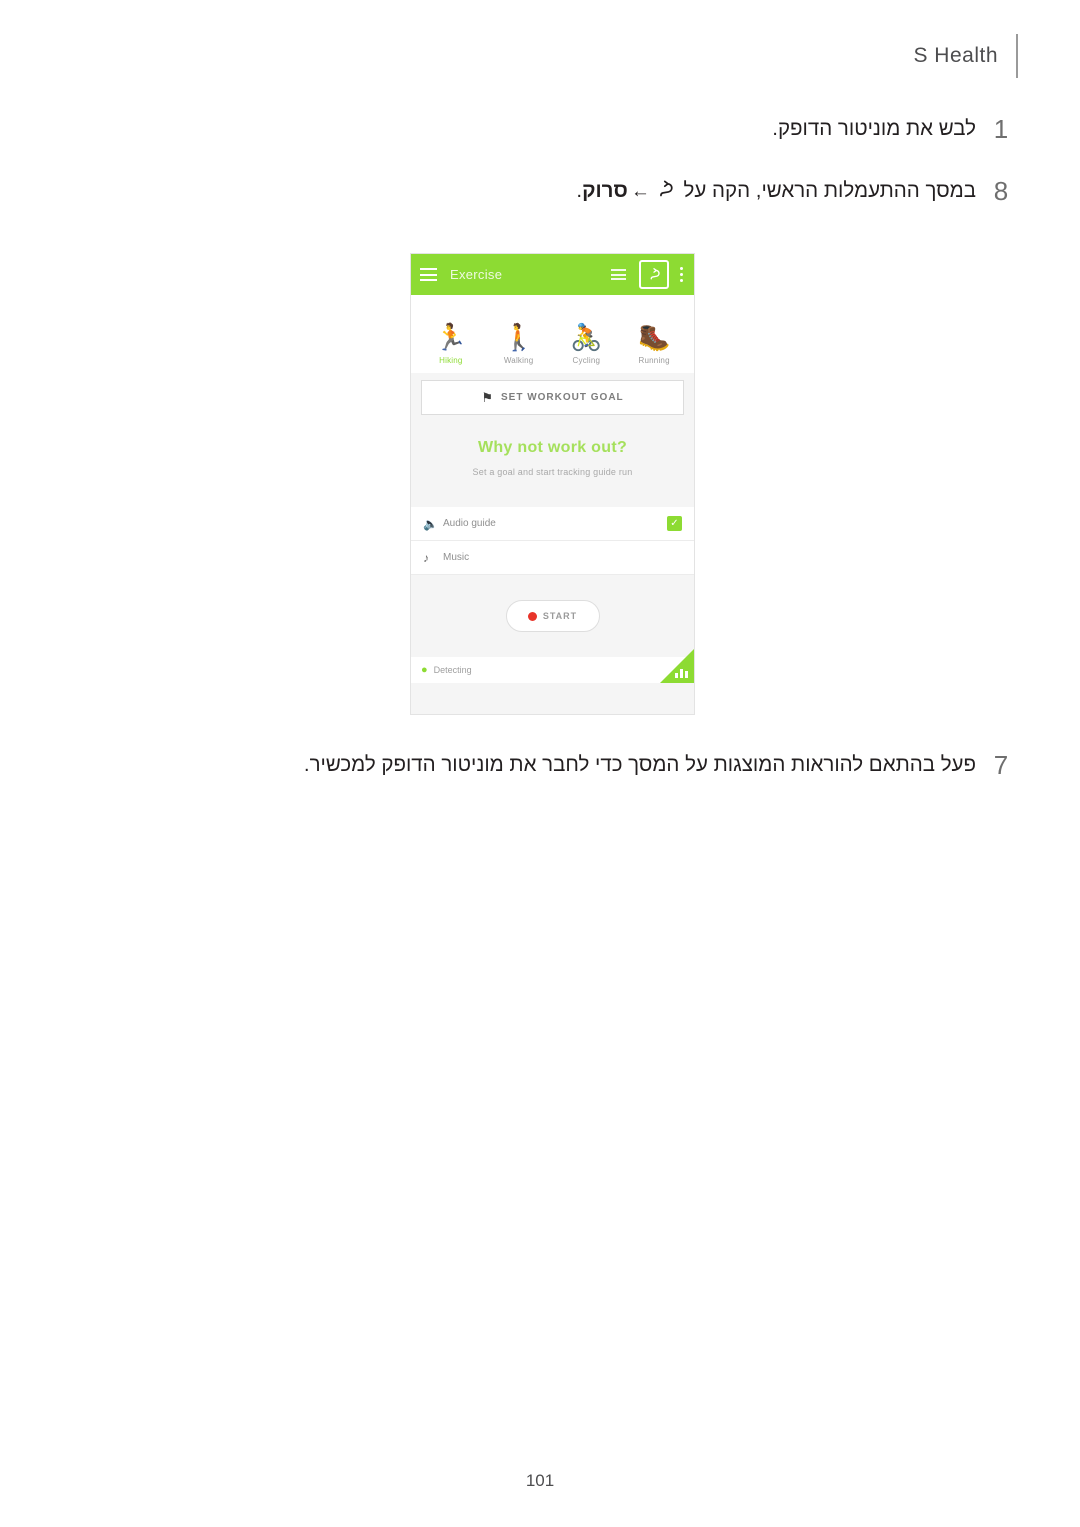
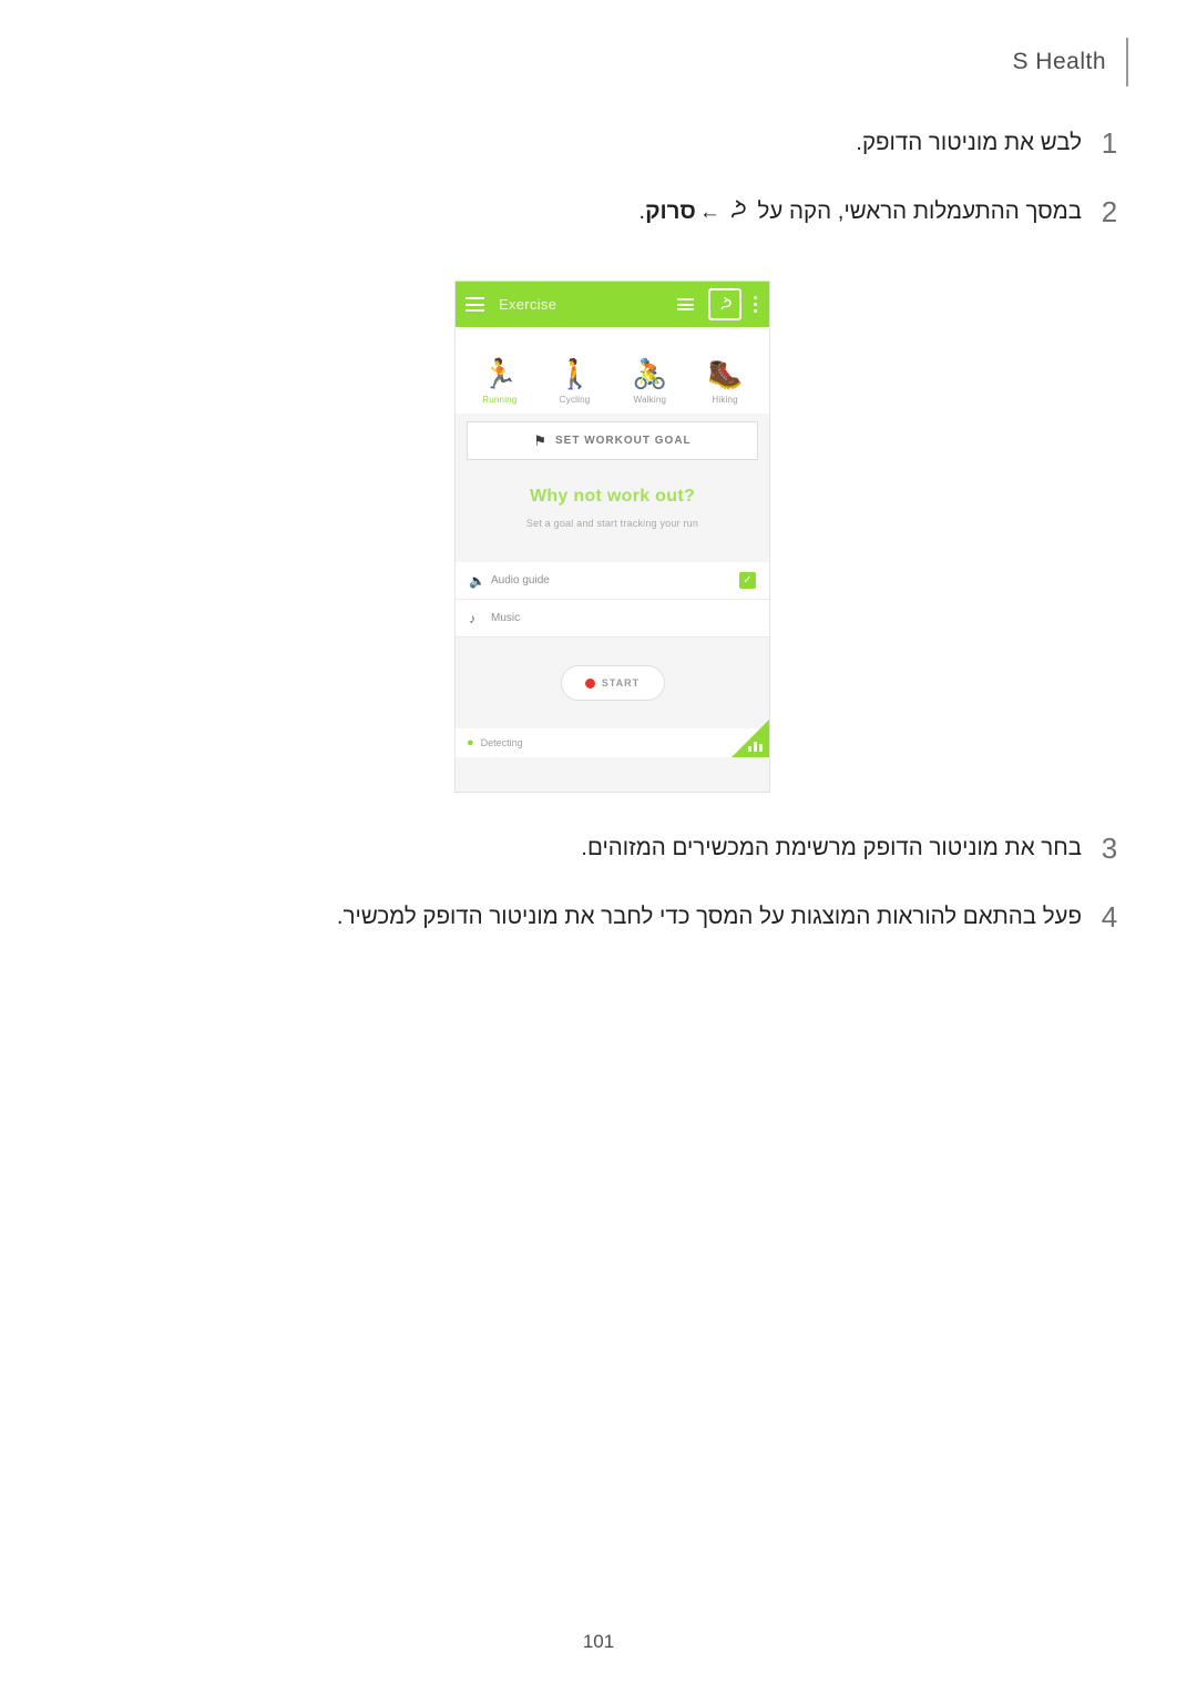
  S Health
  1
  לבש את מוניטור הדופק.
- 8
+ 2
  במסך ההתעמלות הראשי, הקה על ← סרוק.
  Exercise
  🏃
- Hiking
+ Running
  🚶
- Walking
+ Cycling
  🚴
- Cycling
+ Walking
  🥾
- Running
+ Hiking
  ⚑
  SET WORKOUT GOAL
  Why not work out?
- Set a goal and start tracking guide run
+ Set a goal and start tracking your run
  🔈
  Audio guide
  ✓
  ♪
  Music
  START
  ●
  Detecting
+ 3
+ בחר את מוניטור הדופק מרשימת המכשירים המזוהים.
- 7
+ 4
  פעל בהתאם להוראות המוצגות על המסך כדי לחבר את מוניטור הדופק למכשיר.
  101
